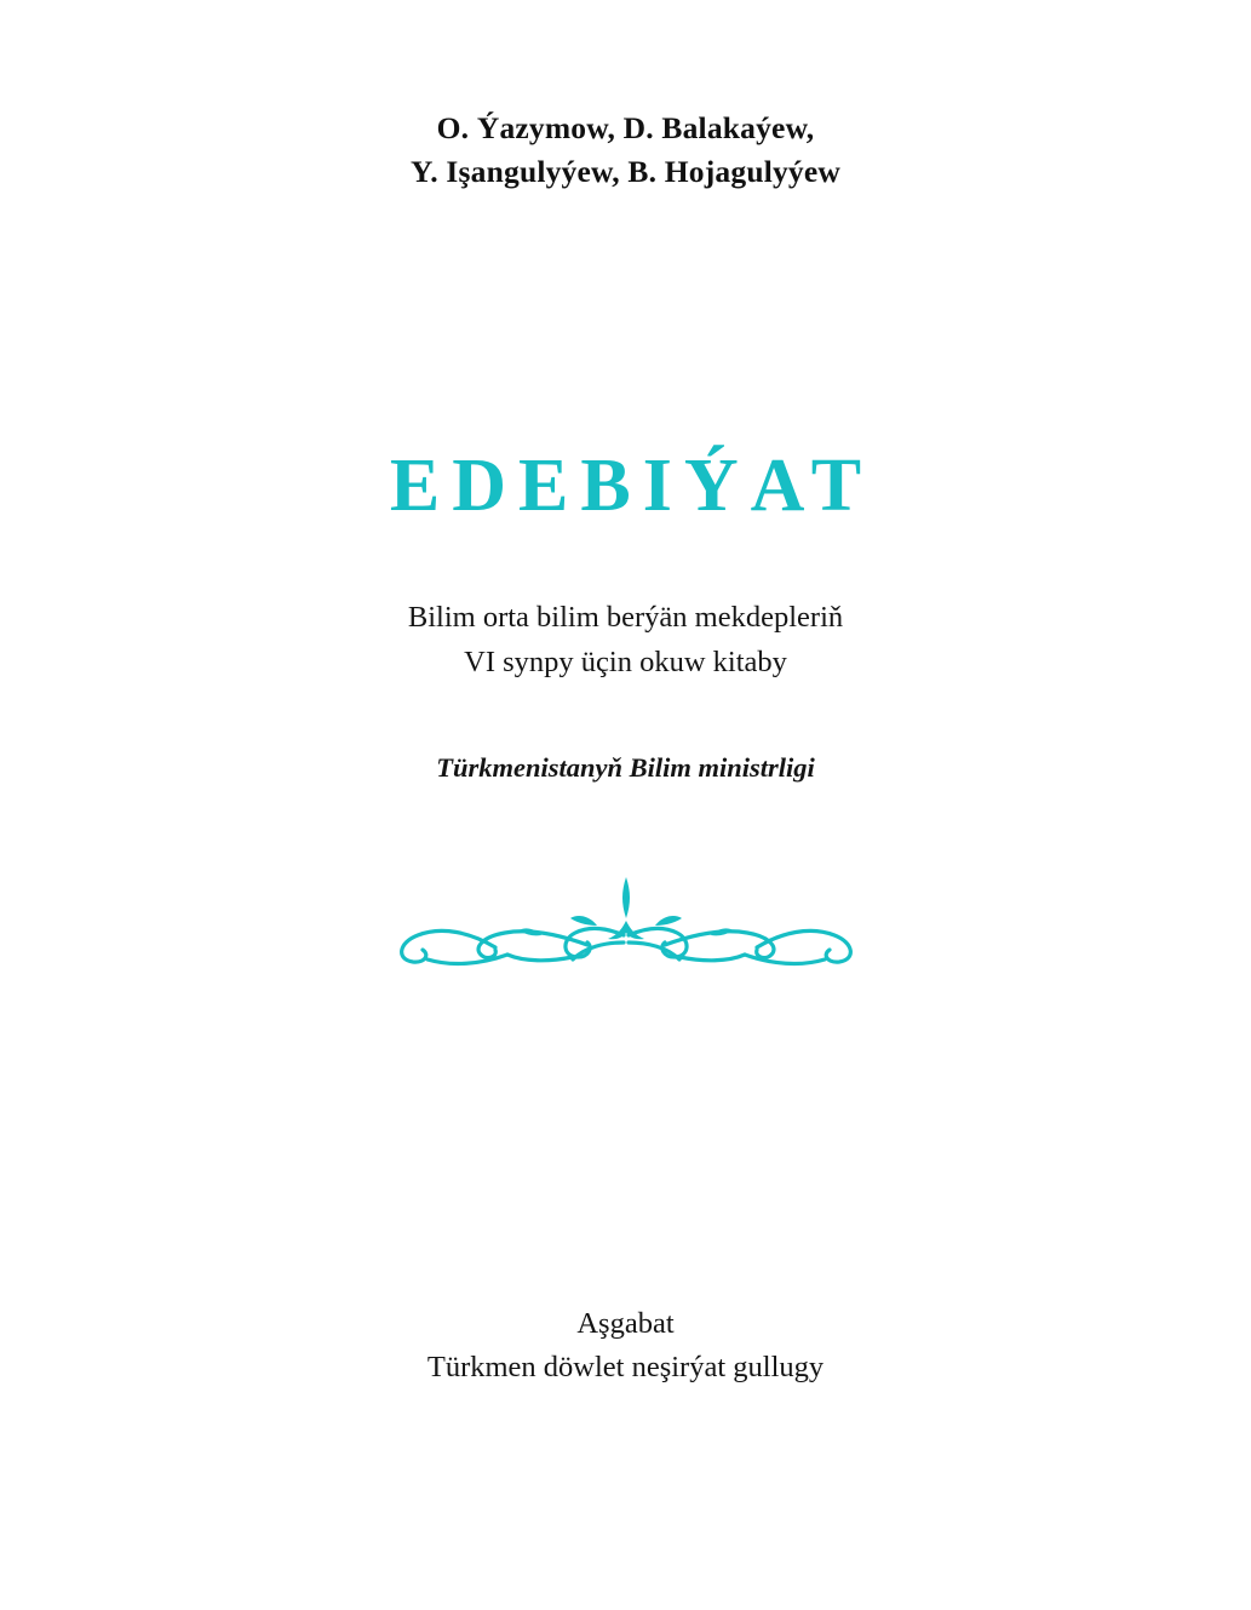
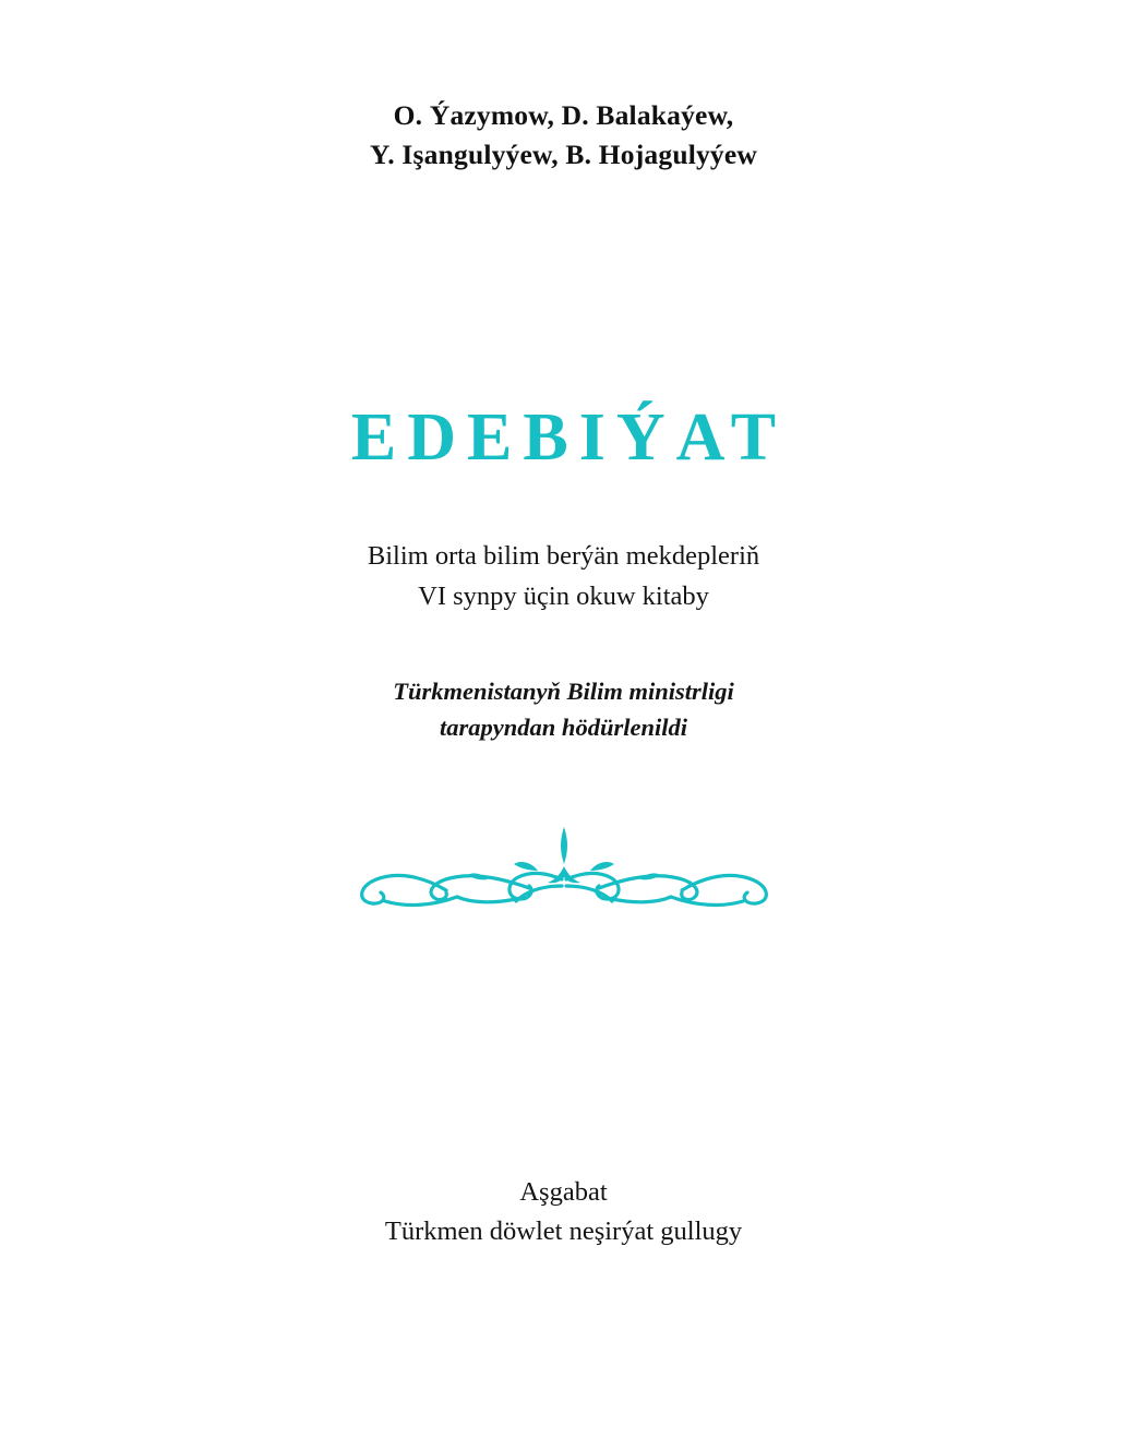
  O. Ýazymow, D. Balakaýew,
  Y. Işangulyýew, B. Hojagulyýew
  EDEBIÝAT
  Bilim orta bilim berýän mekdepleriň
  VI synpy üçin okuw kitaby
  Türkmenistanyň Bilim ministrligi
+ tarapyndan hödürlenildi
  Aşgabat
  Türkmen döwlet neşirýat gullugy
